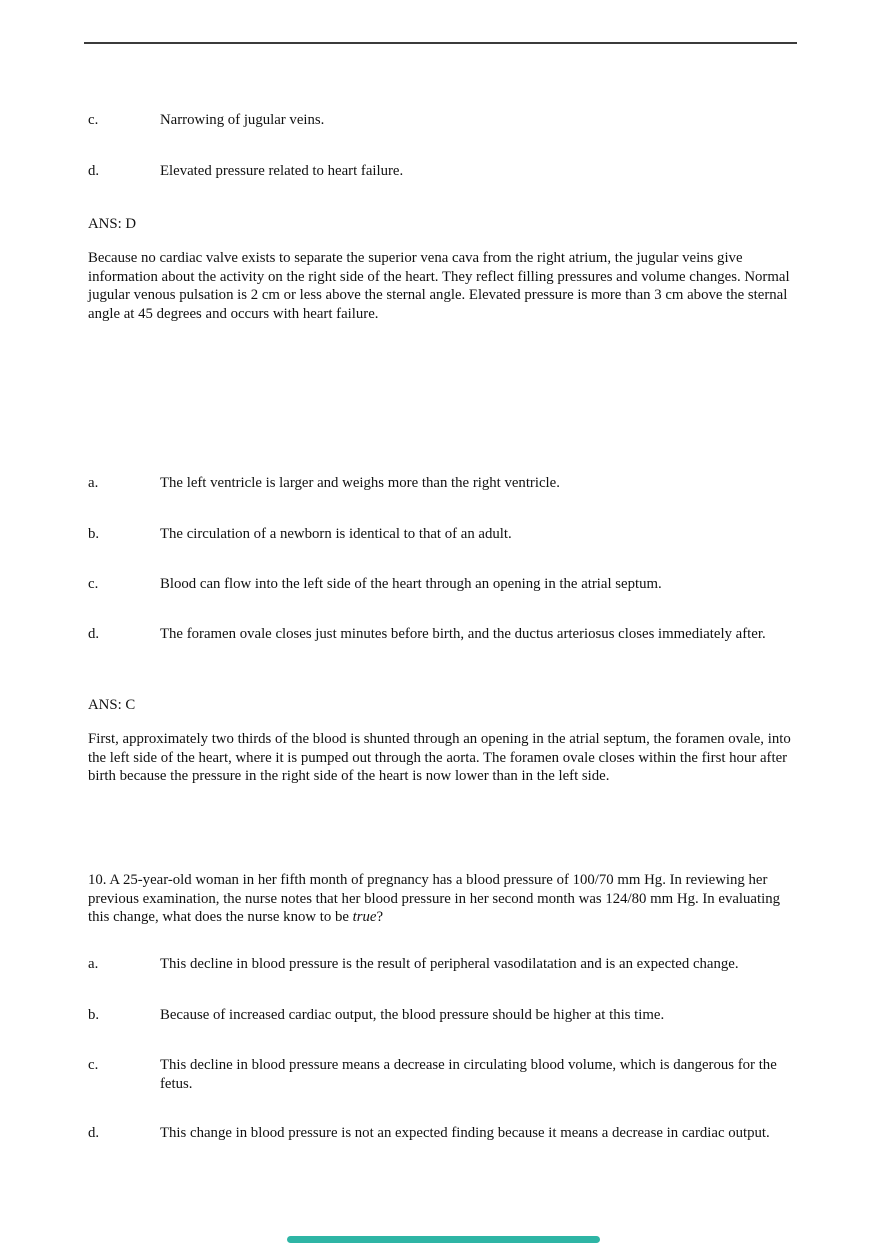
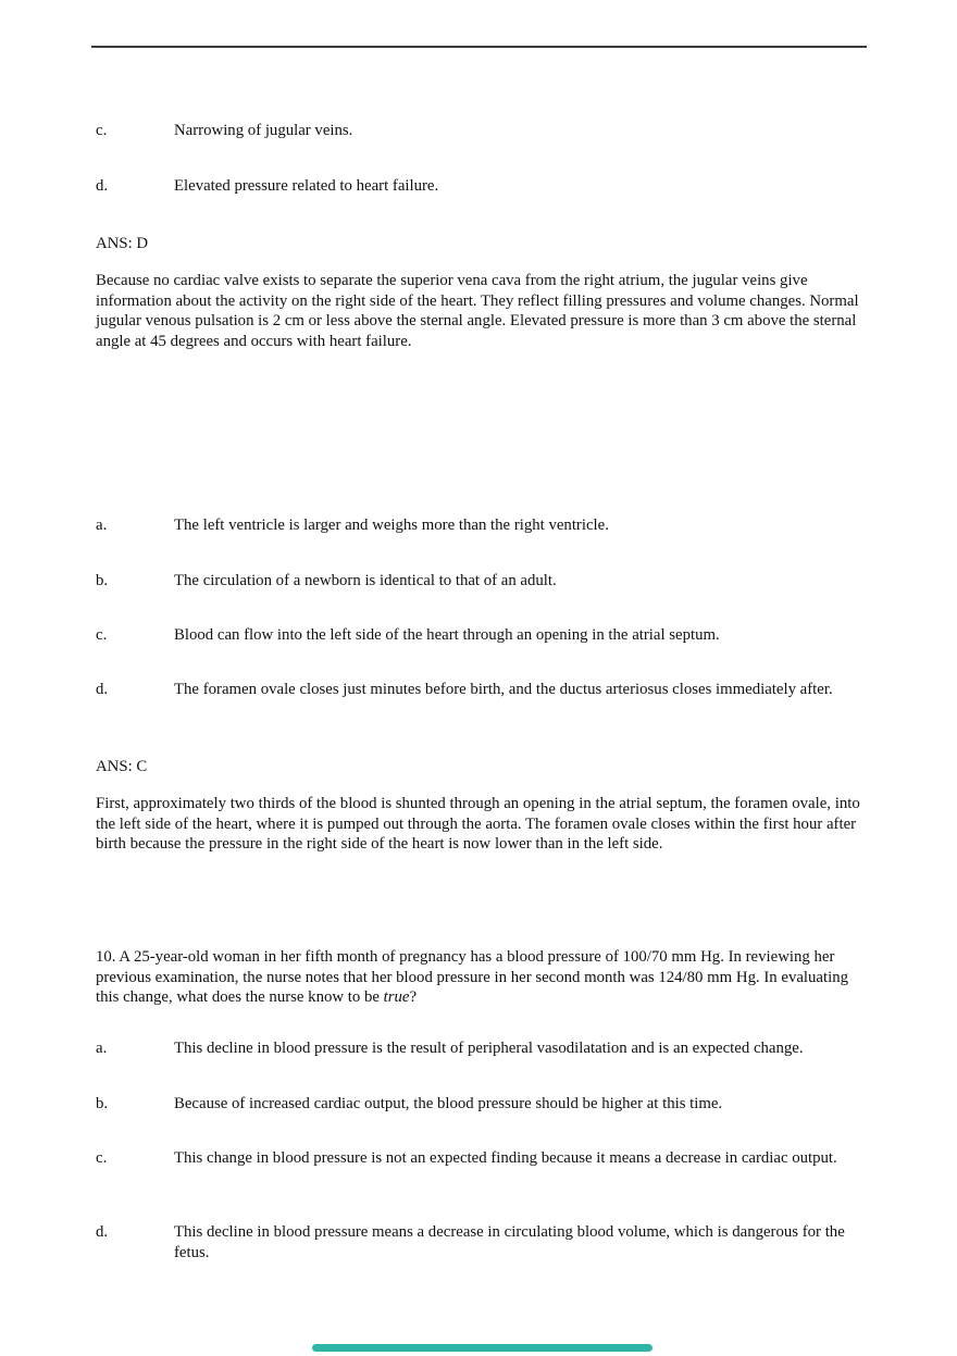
  c.
  Narrowing of jugular veins.
  d.
  Elevated pressure related to heart failure.
  ANS: D
  Because no cardiac valve exists to separate the superior vena cava from the right atrium, the jugular veins give information about the activity on the right side of the heart. They reflect filling pressures and volume changes. Normal jugular venous pulsation is 2 cm or less above the sternal angle. Elevated pressure is more than 3 cm above the sternal angle at 45 degrees and occurs with heart failure.
  a.
  The left ventricle is larger and weighs more than the right ventricle.
  b.
  The circulation of a newborn is identical to that of an adult.
  c.
  Blood can flow into the left side of the heart through an opening in the atrial septum.
  d.
  The foramen ovale closes just minutes before birth, and the ductus arteriosus closes immediately after.
  ANS: C
  First, approximately two thirds of the blood is shunted through an opening in the atrial septum, the foramen ovale, into the left side of the heart, where it is pumped out through the aorta. The foramen ovale closes within the first hour after birth because the pressure in the right side of the heart is now lower than in the left side.
  10. A 25-year-old woman in her fifth month of pregnancy has a blood pressure of 100/70 mm Hg. In reviewing her previous examination, the nurse notes that her blood pressure in her second month was 124/80 mm Hg. In evaluating this change, what does the nurse know to be true?
  a.
  This decline in blood pressure is the result of peripheral vasodilatation and is an expected change.
  b.
  Because of increased cardiac output, the blood pressure should be higher at this time.
  c.
- This decline in blood pressure means a decrease in circulating blood volume, which is dangerous for the fetus.
+ This change in blood pressure is not an expected finding because it means a decrease in cardiac output.
  d.
- This change in blood pressure is not an expected finding because it means a decrease in cardiac output.
+ This decline in blood pressure means a decrease in circulating blood volume, which is dangerous for the fetus.
